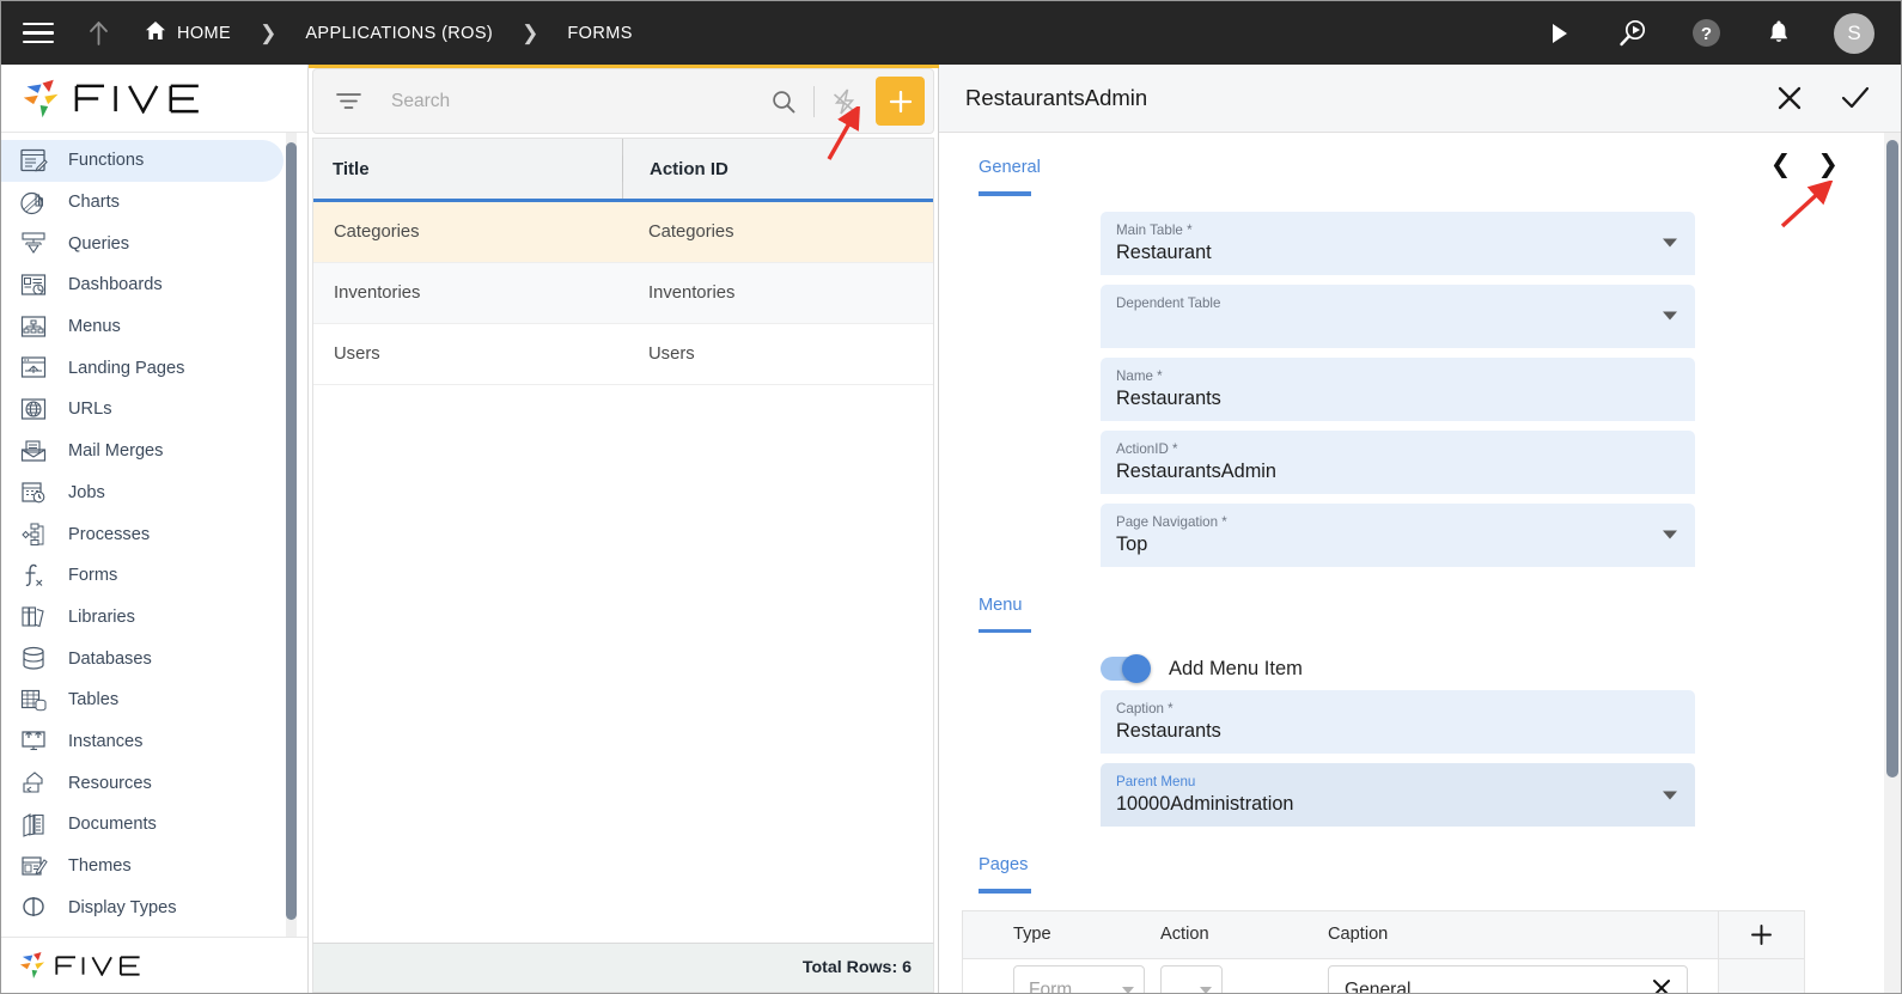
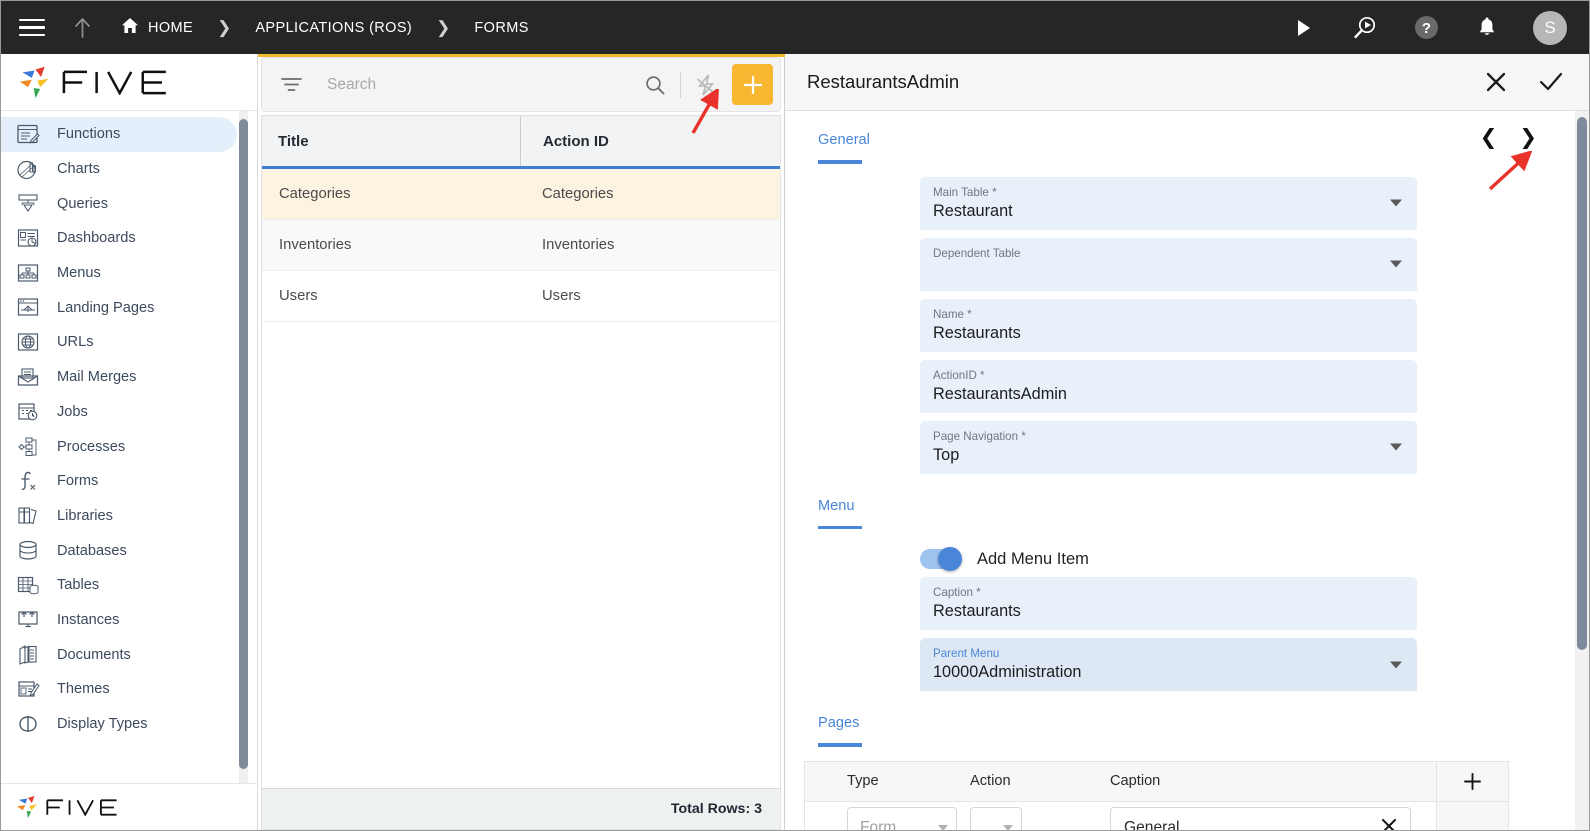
  HOME
  ❯
  APPLICATIONS (ROS)
  ❯
  FORMS
  ?
  S
  Functions
  Charts
  Queries
  Dashboards
  Menus
  Landing Pages
  URLs
  Mail Merges
  Jobs
  Processes
  Forms
  Libraries
  Databases
  Tables
  Instances
- Resources
  Documents
  Themes
  Display Types
  Search
  Title
  Action ID
  Categories
  Categories
  Inventories
  Inventories
  Users
  Users
- Total Rows: 6
+ Total Rows: 3
  RestaurantsAdmin
  General
  ❮
  ❯
  Main Table *
  Restaurant
  Dependent Table
  Name *
  Restaurants
  ActionID *
  RestaurantsAdmin
  Page Navigation *
  Top
  Menu
  Add Menu Item
  Caption *
  Restaurants
  Parent Menu
  10000Administration
  Pages
  Type
  Action
  Caption
  Form
  General
